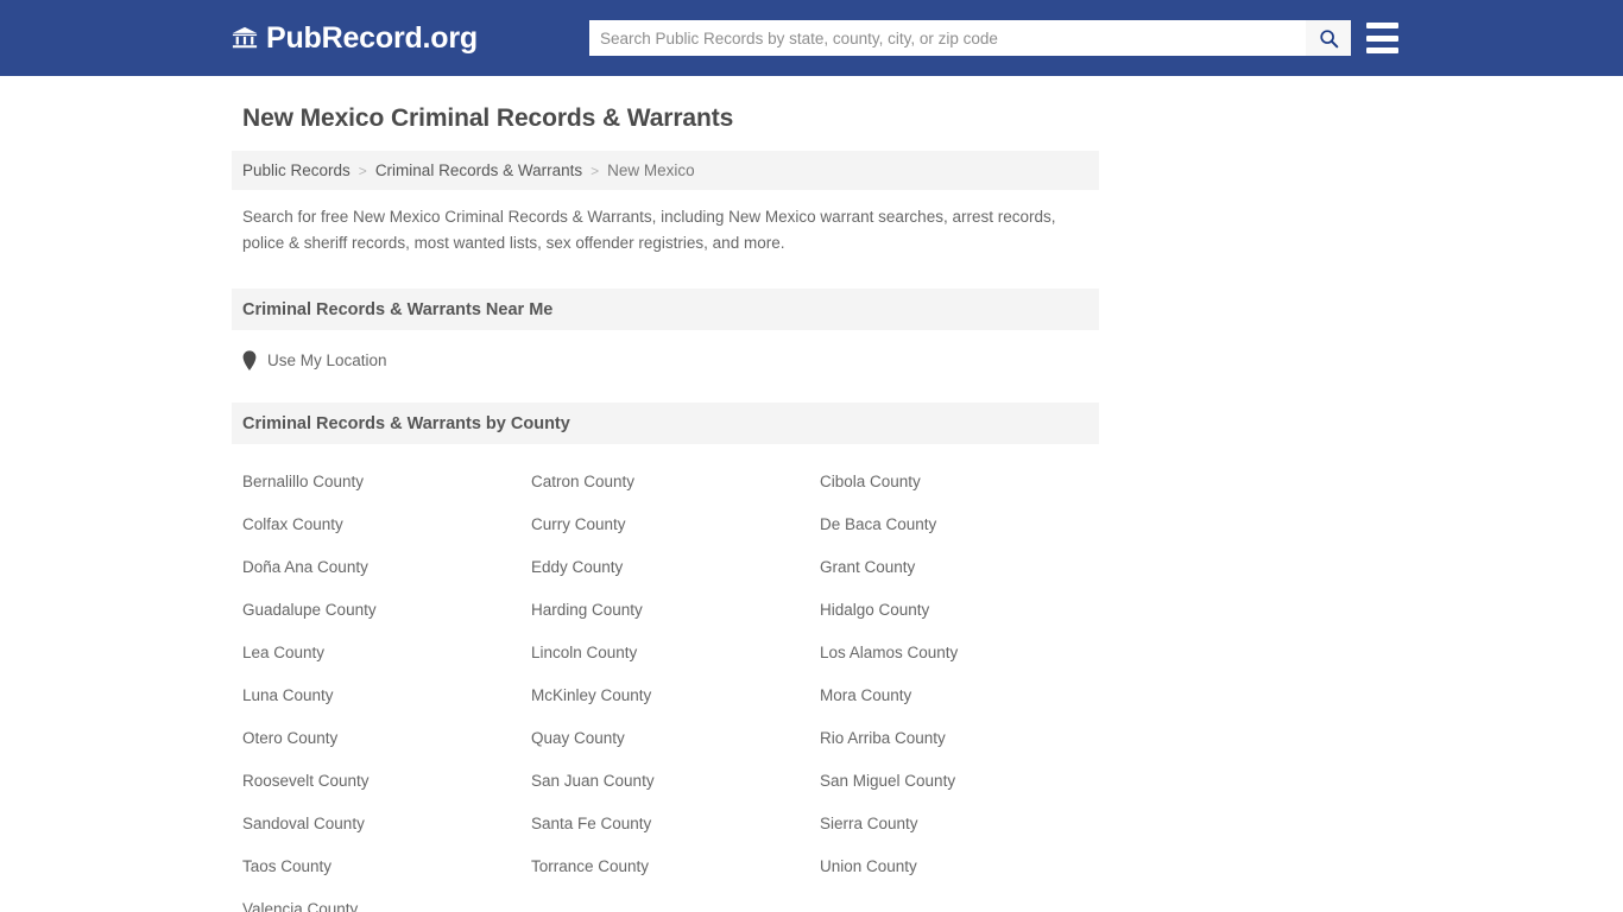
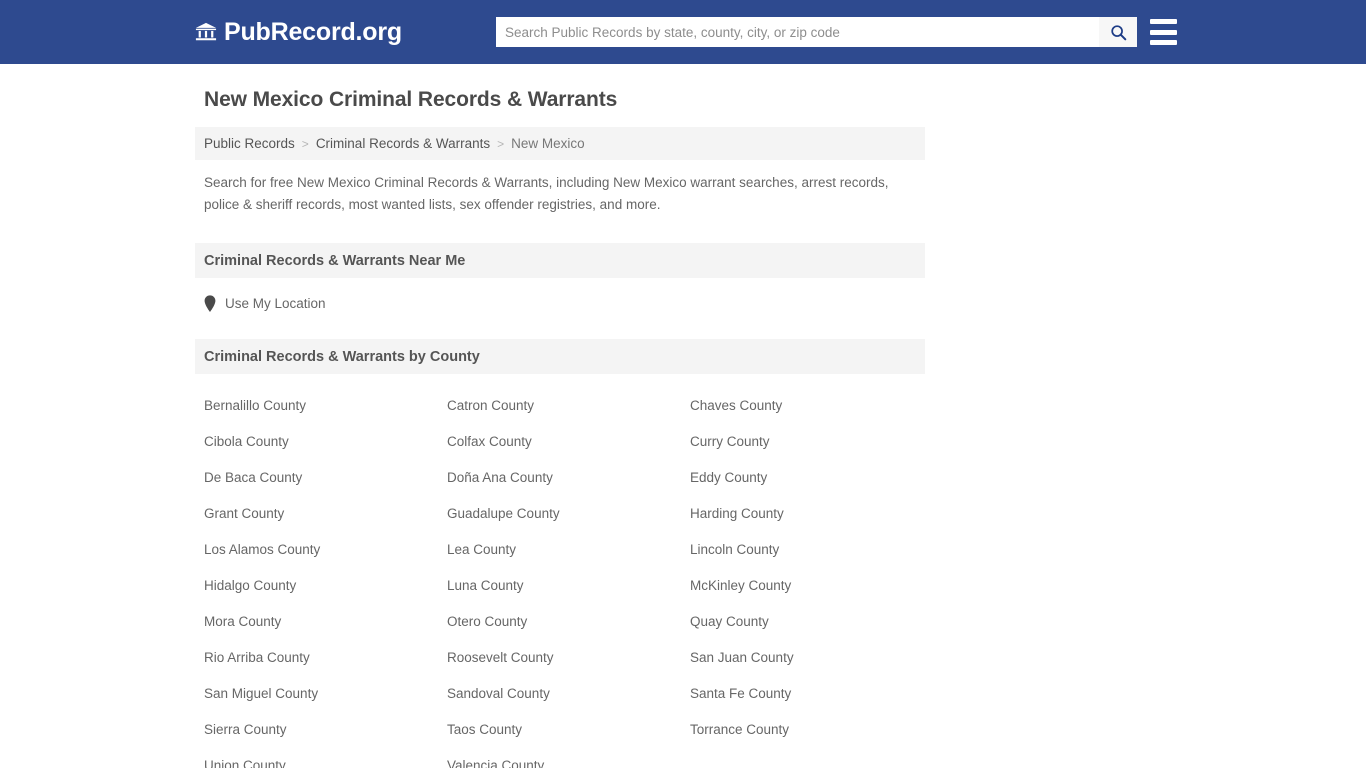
  PubRecord.org
  Search Public Records by state, county, city, or zip code
  New Mexico Criminal Records & Warrants
  Public Records
  >
  Criminal Records & Warrants
  >
  New Mexico
  Search for free New Mexico Criminal Records & Warrants, including New Mexico warrant searches, arrest records, police & sheriff records, most wanted lists, sex offender registries, and more.
  Criminal Records & Warrants Near Me
  Use My Location
  Criminal Records & Warrants by County
  Bernalillo County
  Catron County
+ Chaves County
  Cibola County
  Colfax County
  Curry County
  De Baca County
  Doña Ana County
  Eddy County
  Grant County
  Guadalupe County
  Harding County
- Hidalgo County
+ Los Alamos County
  Lea County
  Lincoln County
- Los Alamos County
+ Hidalgo County
  Luna County
  McKinley County
  Mora County
  Otero County
  Quay County
  Rio Arriba County
  Roosevelt County
  San Juan County
  San Miguel County
  Sandoval County
  Santa Fe County
  Sierra County
  Taos County
  Torrance County
  Union County
  Valencia County
